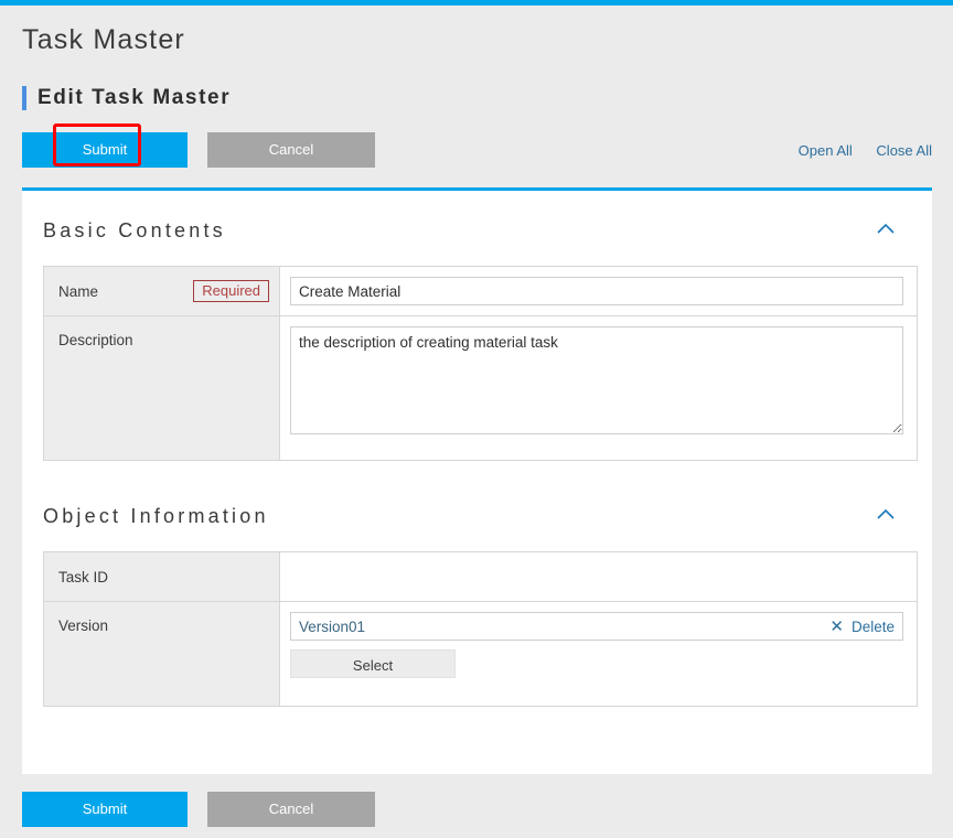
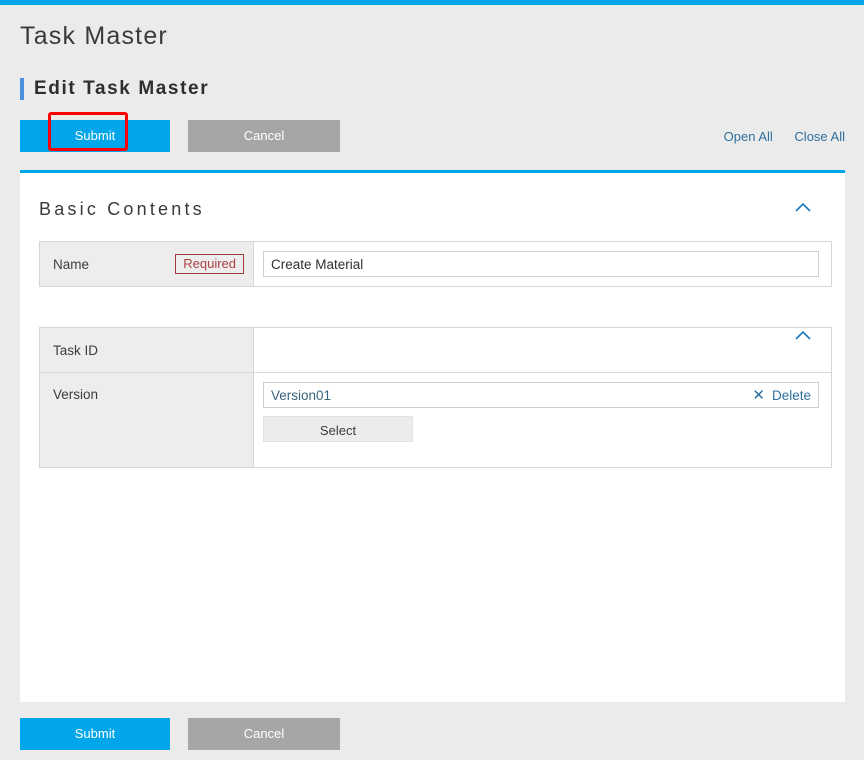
  Task Master
  Edit Task Master
  Submit
  Cancel
  Open All Close All
  Basic Contents
  Name Required	Create Material
- Description	the description of creating material task
- Object Information
  Task ID
  Version	Version01 ✕ Delete Select
  Submit
  Cancel
